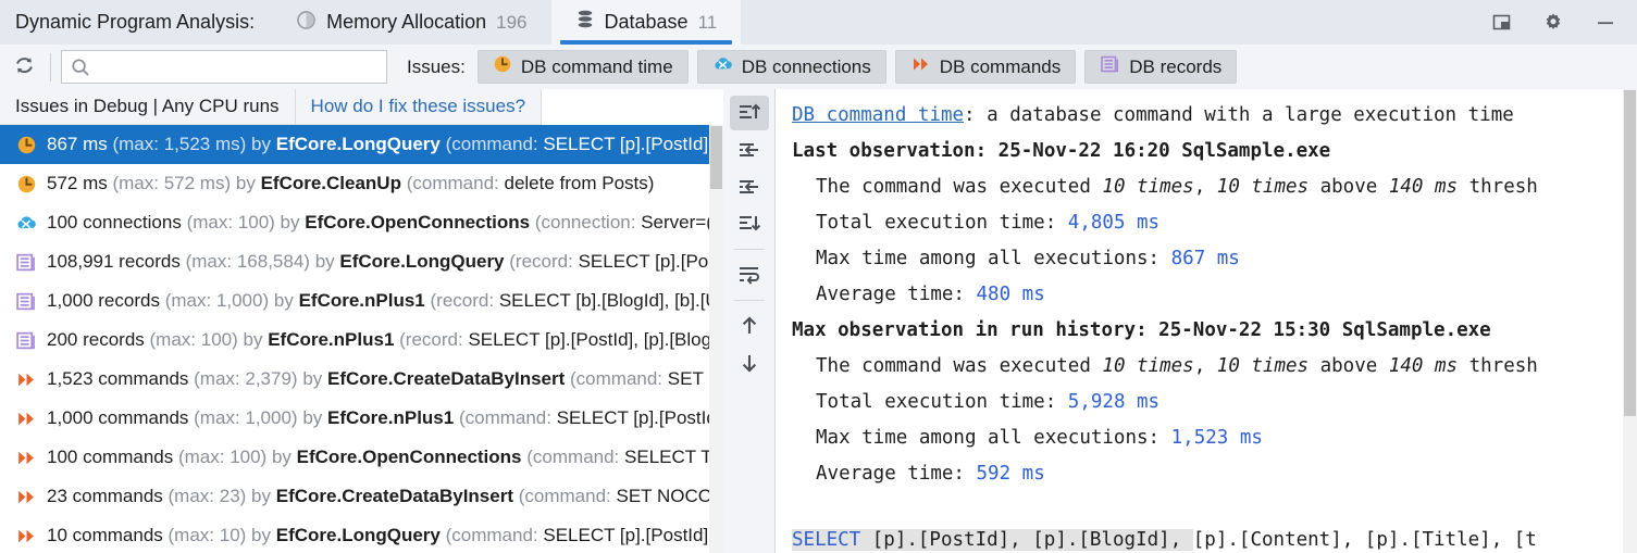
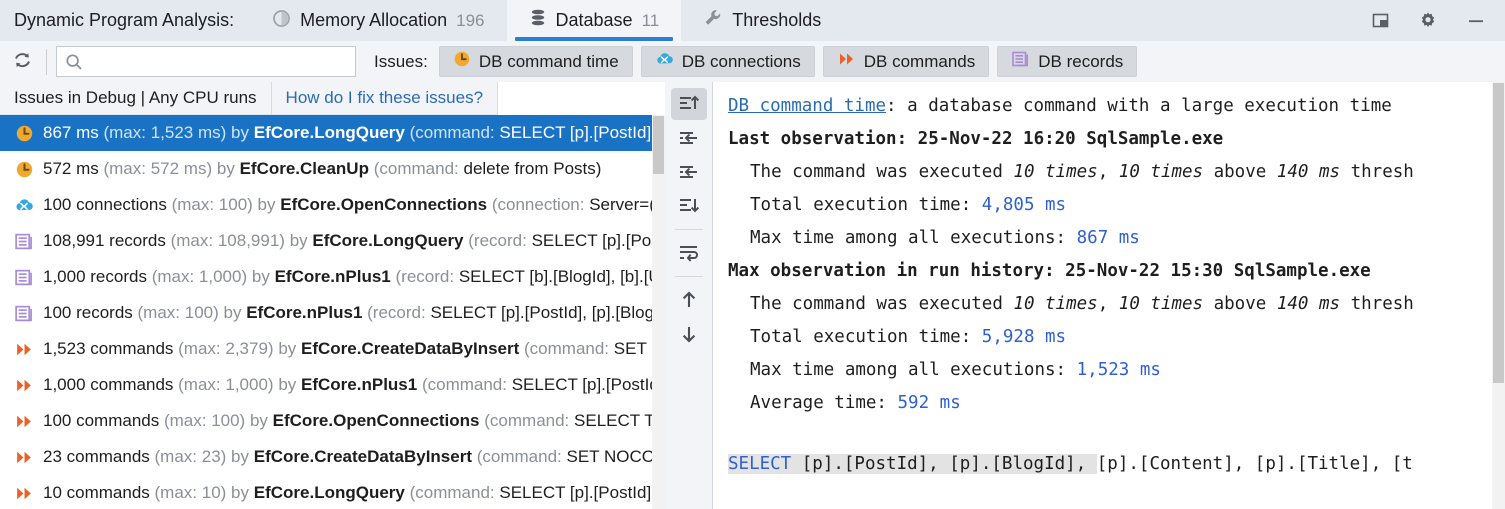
  Dynamic Program Analysis:
  Memory Allocation
  196
  Database
  11
+ Thresholds
  Issues:
  DB command time
  DB connections
  DB commands
  DB records
  Issues in Debug | Any CPU runs
  How do I fix these issues?
  867 ms (max: 1,523 ms) by EfCore.LongQuery (command: SELECT [p].[PostId]
  572 ms (max: 572 ms) by EfCore.CleanUp (command: delete from Posts)
  100 connections (max: 100) by EfCore.OpenConnections (connection: Server=
- 108,991 records (max: 168,584) by EfCore.LongQuery (record: SELECT [p].[Po
+ 108,991 records (max: 108,991) by EfCore.LongQuery (record: SELECT [p].[Po
  1,000 records (max: 1,000) by EfCore.nPlus1 (record: SELECT [b].[BlogId], [b].[
- 200 records (max: 100) by EfCore.nPlus1 (record: SELECT [p].[PostId], [p].[Blog
+ 100 records (max: 100) by EfCore.nPlus1 (record: SELECT [p].[PostId], [p].[Blog
  1,523 commands (max: 2,379) by EfCore.CreateDataByInsert (command: SET
  1,000 commands (max: 1,000) by EfCore.nPlus1 (command: SELECT [p].[PostI
  100 commands (max: 100) by EfCore.OpenConnections (command: SELECT T
  23 commands (max: 23) by EfCore.CreateDataByInsert (command: SET NOCO
  10 commands (max: 10) by EfCore.LongQuery (command: SELECT [p].[PostId]
  DB command time: a database command with a large execution time
  Last observation: 25-Nov-22 16:20 SqlSample.exe
  The command was executed 10 times, 10 times above 140 ms thresh
  Total execution time: 4,805 ms
  Max time among all executions: 867 ms
- Average time: 480 ms
  Max observation in run history: 25-Nov-22 15:30 SqlSample.exe
  The command was executed 10 times, 10 times above 140 ms thresh
  Total execution time: 5,928 ms
  Max time among all executions: 1,523 ms
  Average time: 592 ms
  SELECT [p].[PostId], [p].[BlogId], [p].[Content], [p].[Title], [t
